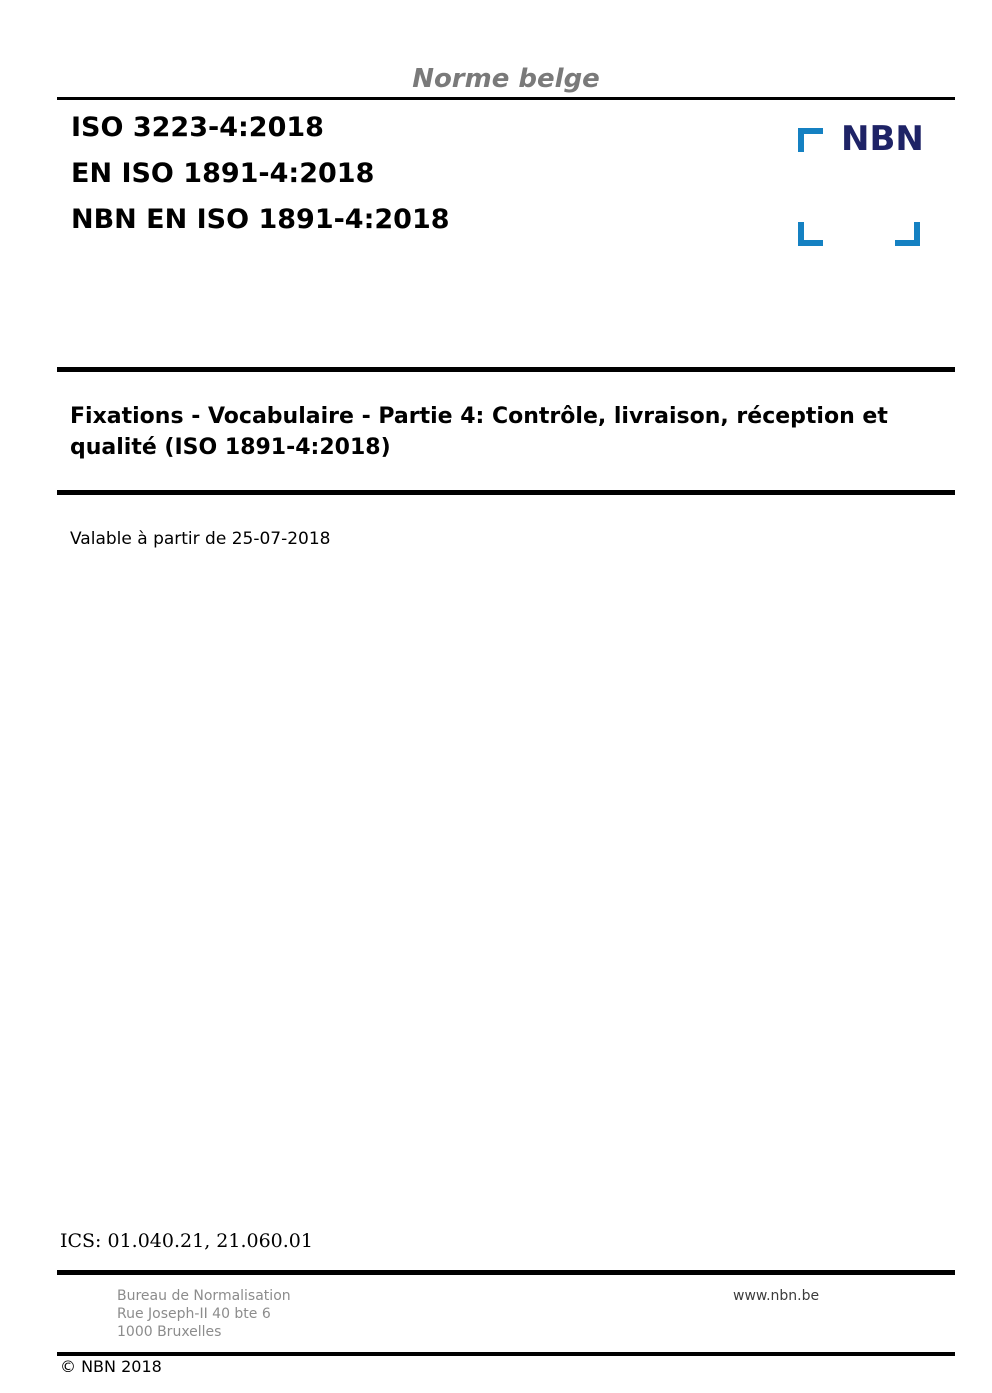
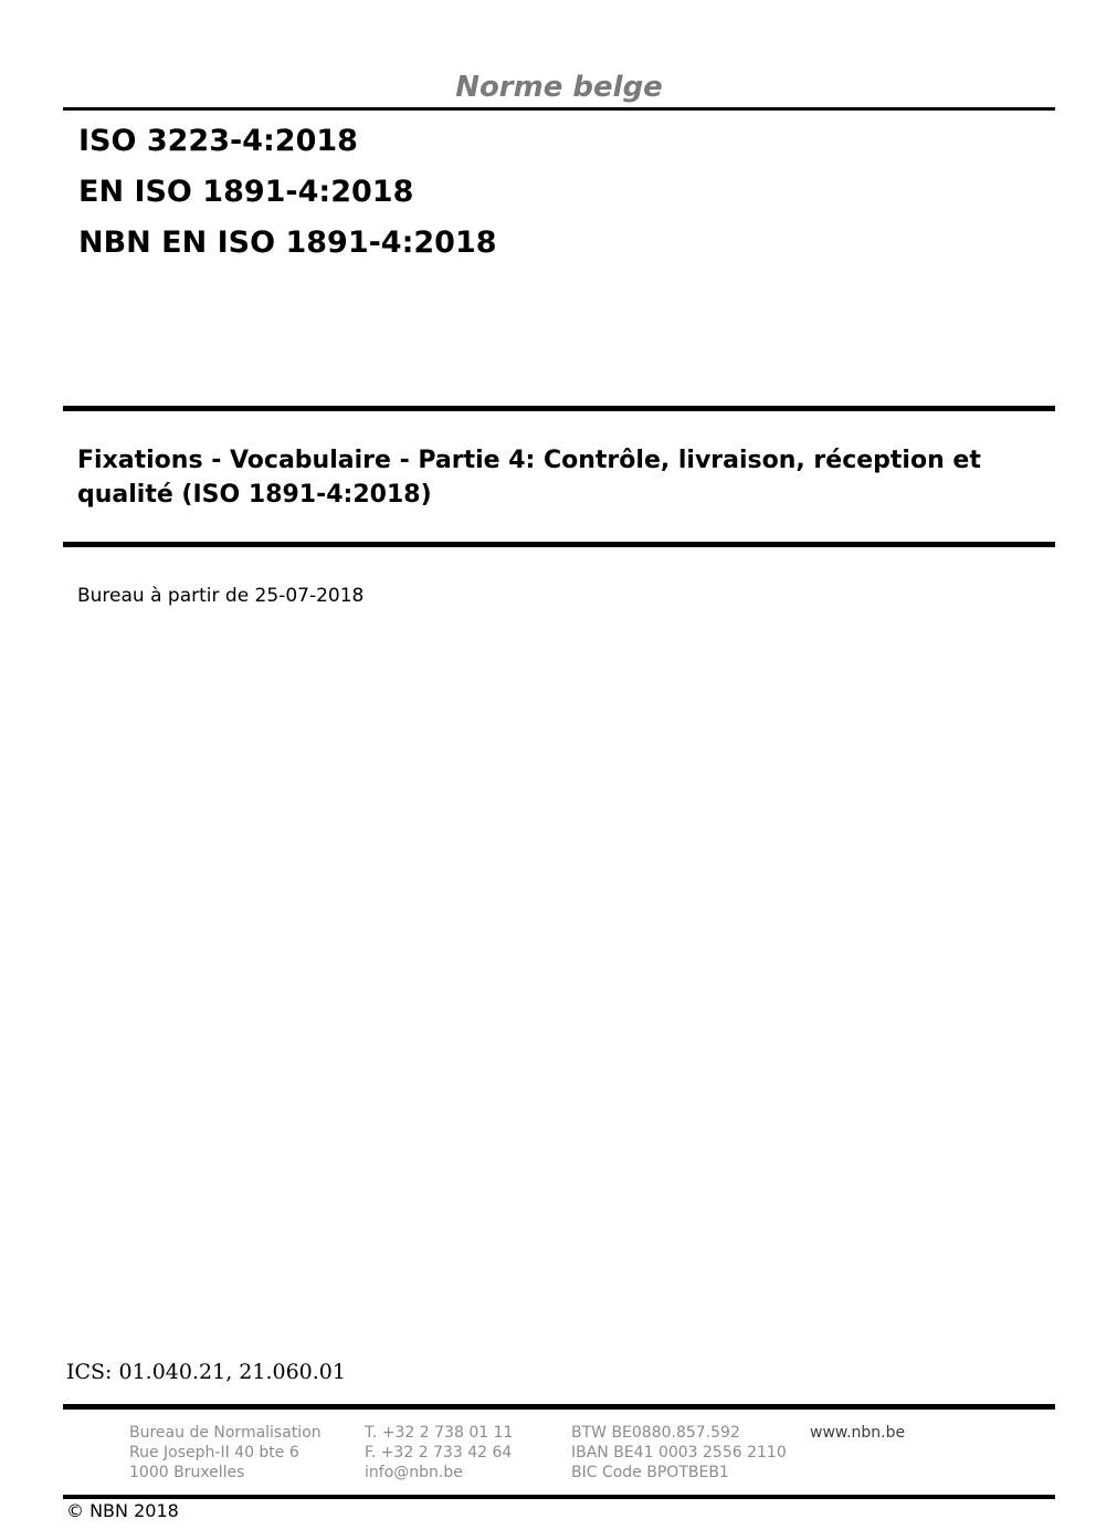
  Norme belge
  ISO 3223-4:2018
  EN ISO 1891-4:2018
  NBN EN ISO 1891-4:2018
- NBN
  Fixations - Vocabulaire - Partie 4: Contrôle, livraison, réception et
  qualité (ISO 1891-4:2018)
- Valable à partir de 25-07-2018
+ Bureau à partir de 25-07-2018
  ICS: 01.040.21, 21.060.01
  Bureau de Normalisation
  Rue Joseph-II 40 bte 6
  1000 Bruxelles
+ T. +32 2 738 01 11
+ F. +32 2 733 42 64
+ info@nbn.be
+ BTW BE0880.857.592
+ IBAN BE41 0003 2556 2110
+ BIC Code BPOTBEB1
  www.nbn.be
  © NBN 2018
